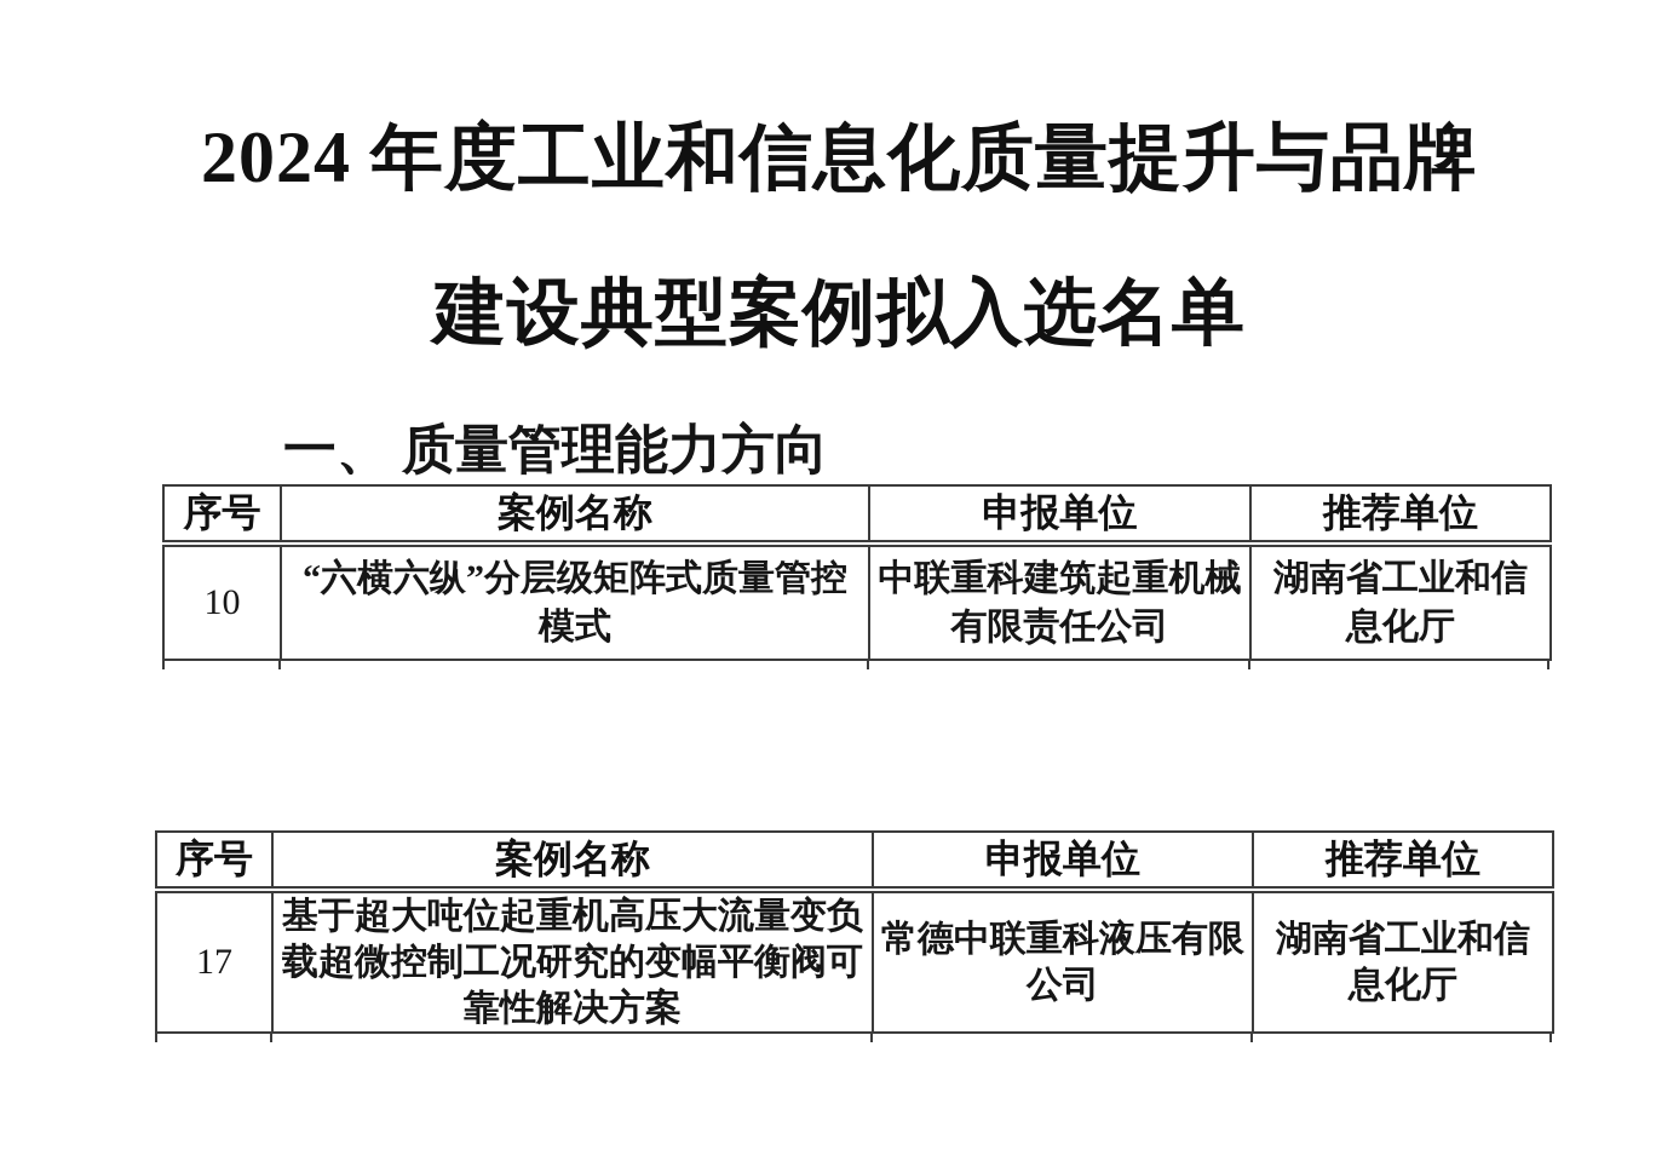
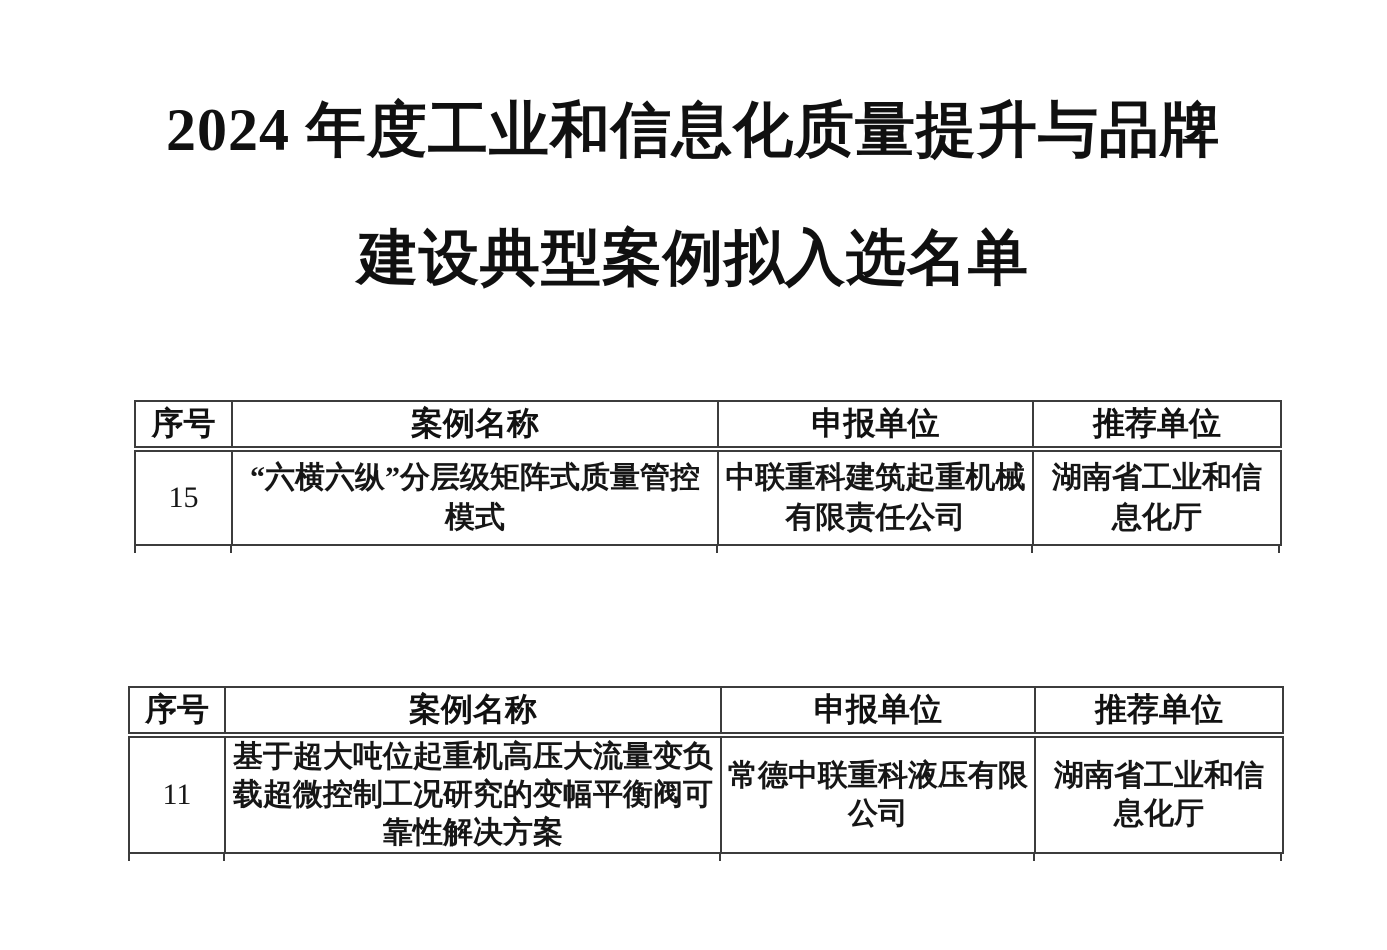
  2024 年度工业和信息化质量提升与品牌
  建设典型案例拟入选名单
- 一、 质量管理能力方向
  序号	案例名称	申报单位	推荐单位
- 10	“六横六纵”分层级矩阵式质量管控模式	中联重科建筑起重机械有限责任公司	湖南省工业和信息化厅
+ 15	“六横六纵”分层级矩阵式质量管控模式	中联重科建筑起重机械有限责任公司	湖南省工业和信息化厅
  序号	案例名称	申报单位	推荐单位
- 17	基于超大吨位起重机高压大流量变负载超微控制工况研究的变幅平衡阀可靠性解决方案	常德中联重科液压有限公司	湖南省工业和信息化厅
+ 11	基于超大吨位起重机高压大流量变负载超微控制工况研究的变幅平衡阀可靠性解决方案	常德中联重科液压有限公司	湖南省工业和信息化厅
